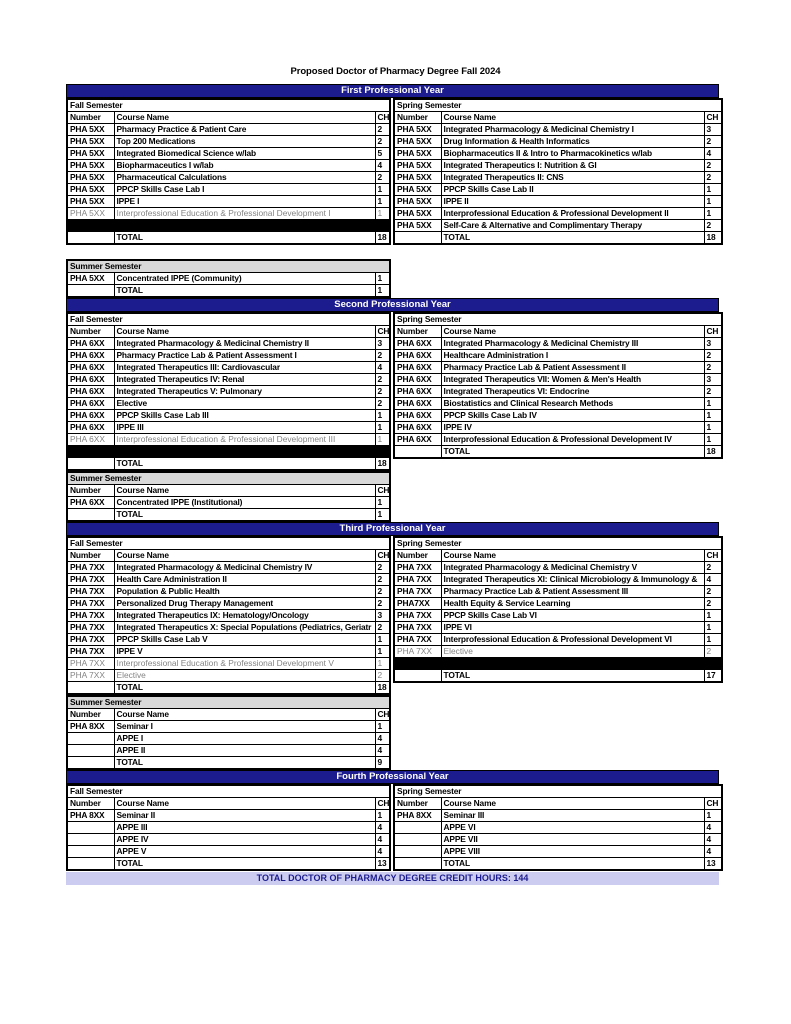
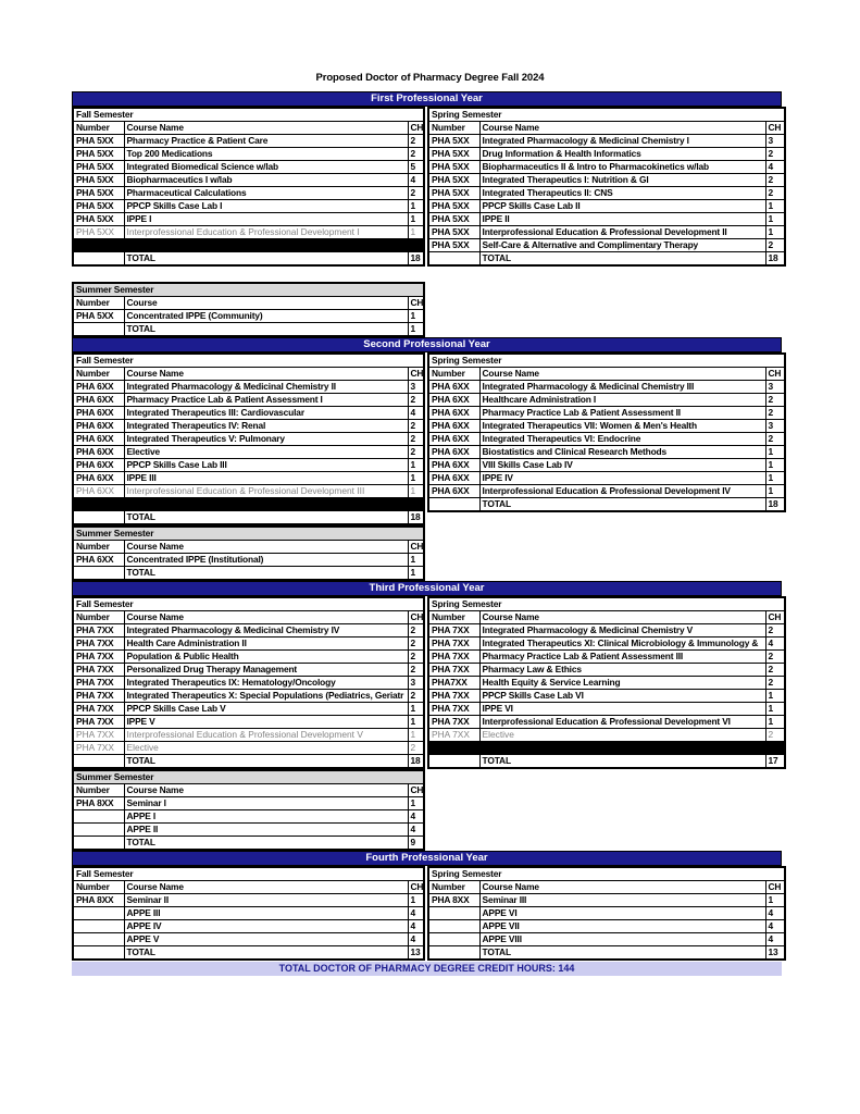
  Proposed Doctor of Pharmacy Degree Fall 2024
  First Professional Year
  Fall Semester
  Number	Course Name	CH
  PHA 5XX	Pharmacy Practice & Patient Care	2
  PHA 5XX	Top 200 Medications	2
  PHA 5XX	Integrated Biomedical Science w/lab	5
  PHA 5XX	Biopharmaceutics I w/lab	4
  PHA 5XX	Pharmaceutical Calculations	2
  PHA 5XX	PPCP Skills Case Lab I	1
  PHA 5XX	IPPE I	1
  PHA 5XX	Interprofessional Education & Professional Development I	1
  	TOTAL	18
  Spring Semester
  Number	Course Name	CH
  PHA 5XX	Integrated Pharmacology & Medicinal Chemistry I	3
  PHA 5XX	Drug Information & Health Informatics	2
  PHA 5XX	Biopharmaceutics II & Intro to Pharmacokinetics w/lab	4
  PHA 5XX	Integrated Therapeutics I: Nutrition & GI	2
  PHA 5XX	Integrated Therapeutics II: CNS	2
  PHA 5XX	PPCP Skills Case Lab II	1
  PHA 5XX	IPPE II	1
  PHA 5XX	Interprofessional Education & Professional Development II	1
  PHA 5XX	Self-Care & Alternative and Complimentary Therapy	2
  	TOTAL	18
  Summer Semester
+ Number	Course	CH
  PHA 5XX	Concentrated IPPE (Community)	1
  	TOTAL	1
  Second Professional Year
  Fall Semester
  Number	Course Name	CH
  PHA 6XX	Integrated Pharmacology & Medicinal Chemistry II	3
  PHA 6XX	Pharmacy Practice Lab & Patient Assessment I	2
  PHA 6XX	Integrated Therapeutics III: Cardiovascular	4
  PHA 6XX	Integrated Therapeutics IV: Renal	2
  PHA 6XX	Integrated Therapeutics V: Pulmonary	2
  PHA 6XX	Elective	2
  PHA 6XX	PPCP Skills Case Lab III	1
  PHA 6XX	IPPE III	1
  PHA 6XX	Interprofessional Education & Professional Development III	1
  	TOTAL	18
  Spring Semester
  Number	Course Name	CH
  PHA 6XX	Integrated Pharmacology & Medicinal Chemistry III	3
  PHA 6XX	Healthcare Administration I	2
  PHA 6XX	Pharmacy Practice Lab & Patient Assessment II	2
  PHA 6XX	Integrated Therapeutics VII: Women & Men's Health	3
  PHA 6XX	Integrated Therapeutics VI: Endocrine	2
  PHA 6XX	Biostatistics and Clinical Research Methods	1
- PHA 6XX	PPCP Skills Case Lab IV	1
+ PHA 6XX	VIII Skills Case Lab IV	1
  PHA 6XX	IPPE IV	1
  PHA 6XX	Interprofessional Education & Professional Development IV	1
  	TOTAL	18
  Summer Semester
  Number	Course Name	CH
  PHA 6XX	Concentrated IPPE (Institutional)	1
  	TOTAL	1
  Third Professional Year
  Fall Semester
  Number	Course Name	CH
  PHA 7XX	Integrated Pharmacology & Medicinal Chemistry IV	2
  PHA 7XX	Health Care Administration II	2
  PHA 7XX	Population & Public Health	2
  PHA 7XX	Personalized Drug Therapy Management	2
  PHA 7XX	Integrated Therapeutics IX: Hematology/Oncology	3
  PHA 7XX	Integrated Therapeutics X: Special Populations (Pediatrics, Geriatr	2
  PHA 7XX	PPCP Skills Case Lab V	1
  PHA 7XX	IPPE V	1
  PHA 7XX	Interprofessional Education & Professional Development V	1
  PHA 7XX	Elective	2
  	TOTAL	18
  Spring Semester
  Number	Course Name	CH
  PHA 7XX	Integrated Pharmacology & Medicinal Chemistry V	2
  PHA 7XX	Integrated Therapeutics XI: Clinical Microbiology & Immunology &	4
  PHA 7XX	Pharmacy Practice Lab & Patient Assessment III	2
+ PHA 7XX	Pharmacy Law & Ethics	2
  PHA7XX	Health Equity & Service Learning	2
  PHA 7XX	PPCP Skills Case Lab VI	1
  PHA 7XX	IPPE VI	1
  PHA 7XX	Interprofessional Education & Professional Development VI	1
  PHA 7XX	Elective	2
  	TOTAL	17
  Summer Semester
  Number	Course Name	CH
  PHA 8XX	Seminar I	1
  	APPE I	4
  	APPE II	4
  	TOTAL	9
  Fourth Professional Year
  Fall Semester
  Number	Course Name	CH
  PHA 8XX	Seminar II	1
  	APPE III	4
  	APPE IV	4
  	APPE V	4
  	TOTAL	13
  Spring Semester
  Number	Course Name	CH
  PHA 8XX	Seminar III	1
  	APPE VI	4
  	APPE VII	4
  	APPE VIII	4
  	TOTAL	13
  TOTAL DOCTOR OF PHARMACY DEGREE CREDIT HOURS: 144
